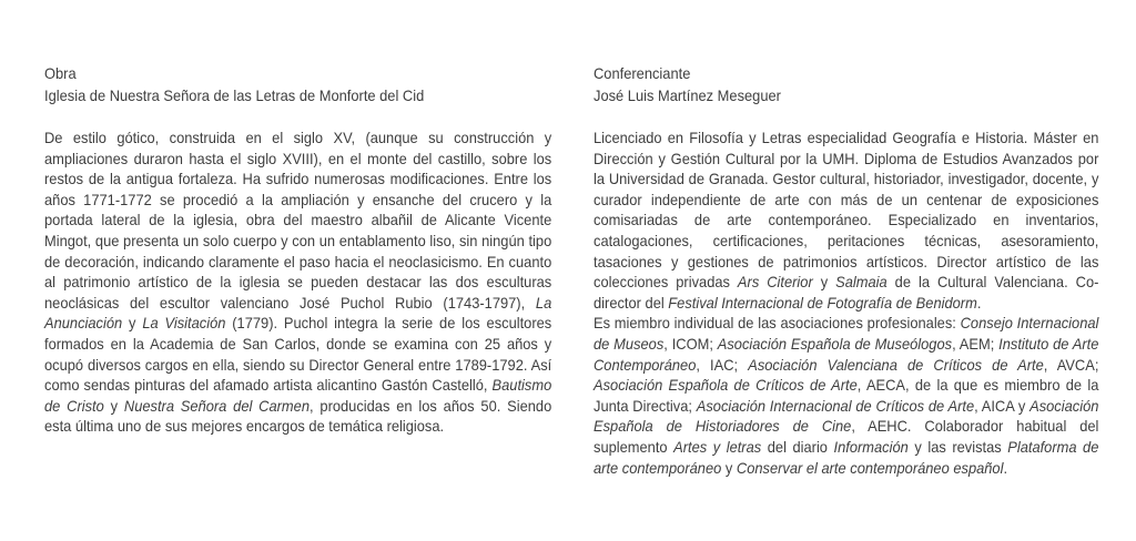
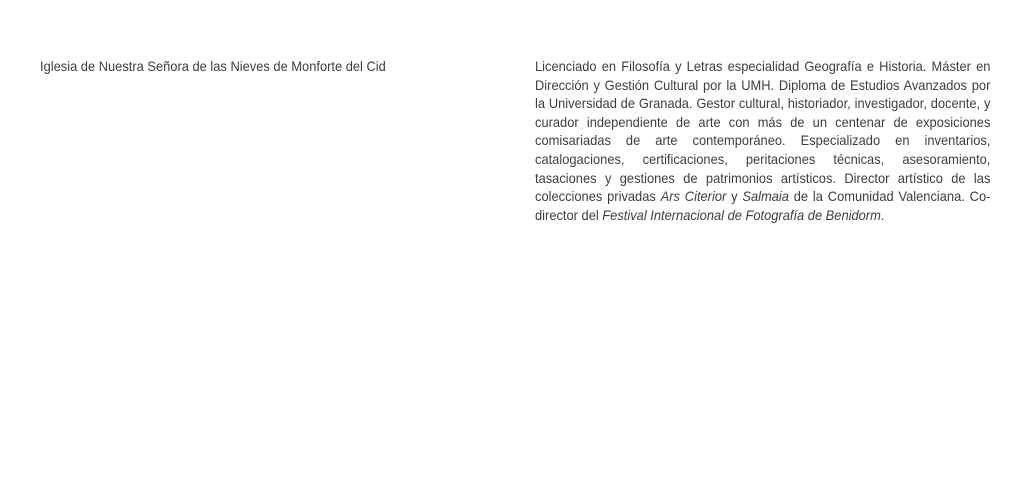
- Obra
- Iglesia de Nuestra Señora de las Letras de Monforte del Cid
+ Iglesia de Nuestra Señora de las Nieves de Monforte del Cid
- De estilo gótico, construida en el siglo XV, (aunque su construcción y ampliaciones duraron hasta el siglo XVIII), en el monte del castillo, sobre los restos de la antigua fortaleza. Ha sufrido numerosas modificaciones. Entre los años 1771-1772 se procedió a la ampliación y ensanche del crucero y la portada lateral de la iglesia, obra del maestro albañil de Alicante Vicente Mingot, que presenta un solo cuerpo y con un entablamento liso, sin ningún tipo de decoración, indicando claramente el paso hacia el neoclasicismo. En cuanto al patrimonio artístico de la iglesia se pueden destacar las dos esculturas neoclásicas del escultor valenciano José Puchol Rubio (1743-1797), La Anunciación y La Visitación (1779). Puchol integra la serie de los escultores formados en la Academia de San Carlos, donde se examina con 25 años y ocupó diversos cargos en ella, siendo su Director General entre 1789-1792. Así como sendas pinturas del afamado artista alicantino Gastón Castelló, Bautismo de Cristo y Nuestra Señora del Carmen, producidas en los años 50. Siendo esta última uno de sus mejores encargos de temática religiosa.
- Conferenciante
- José Luis Martínez Meseguer
- Licenciado en Filosofía y Letras especialidad Geografía e Historia. Máster en Dirección y Gestión Cultural por la UMH. Diploma de Estudios Avanzados por la Universidad de Granada. Gestor cultural, historiador, investigador, docente, y curador independiente de arte con más de un centenar de exposiciones comisariadas de arte contemporáneo. Especializado en inventarios, catalogaciones, certificaciones, peritaciones técnicas, asesoramiento, tasaciones y gestiones de patrimonios artísticos. Director artístico de las colecciones privadas Ars Citerior y Salmaia de la Cultural Valenciana. Co-director del Festival Internacional de Fotografía de Benidorm.
+ Licenciado en Filosofía y Letras especialidad Geografía e Historia. Máster en Dirección y Gestión Cultural por la UMH. Diploma de Estudios Avanzados por la Universidad de Granada. Gestor cultural, historiador, investigador, docente, y curador independiente de arte con más de un centenar de exposiciones comisariadas de arte contemporáneo. Especializado en inventarios, catalogaciones, certificaciones, peritaciones técnicas, asesoramiento, tasaciones y gestiones de patrimonios artísticos. Director artístico de las colecciones privadas Ars Citerior y Salmaia de la Comunidad Valenciana. Co-director del Festival Internacional de Fotografía de Benidorm.
- Es miembro individual de las asociaciones profesionales: Consejo Internacional de Museos, ICOM; Asociación Española de Museólogos, AEM; Instituto de Arte Contemporáneo, IAC; Asociación Valenciana de Críticos de Arte, AVCA; Asociación Española de Críticos de Arte, AECA, de la que es miembro de la Junta Directiva; Asociación Internacional de Críticos de Arte, AICA y Asociación Española de Historiadores de Cine, AEHC. Colaborador habitual del suplemento Artes y letras del diario Información y las revistas Plataforma de arte contemporáneo y Conservar el arte contemporáneo español.
